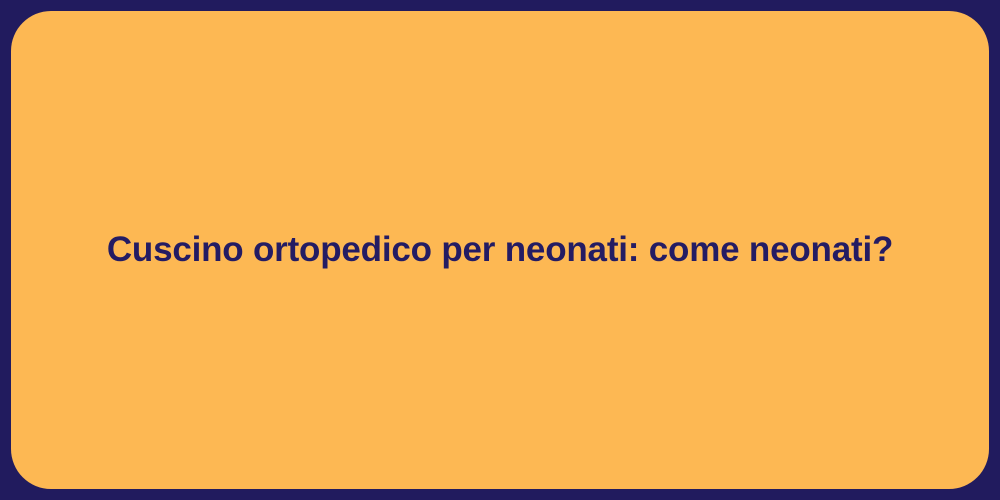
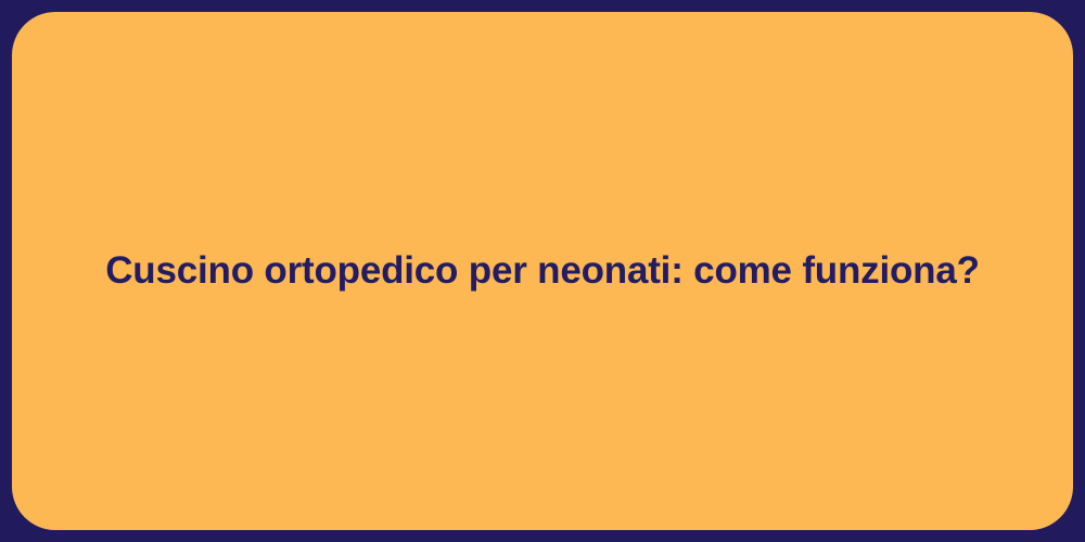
- Cuscino ortopedico per neonati: come neonati?
+ Cuscino ortopedico per neonati: come funziona?
